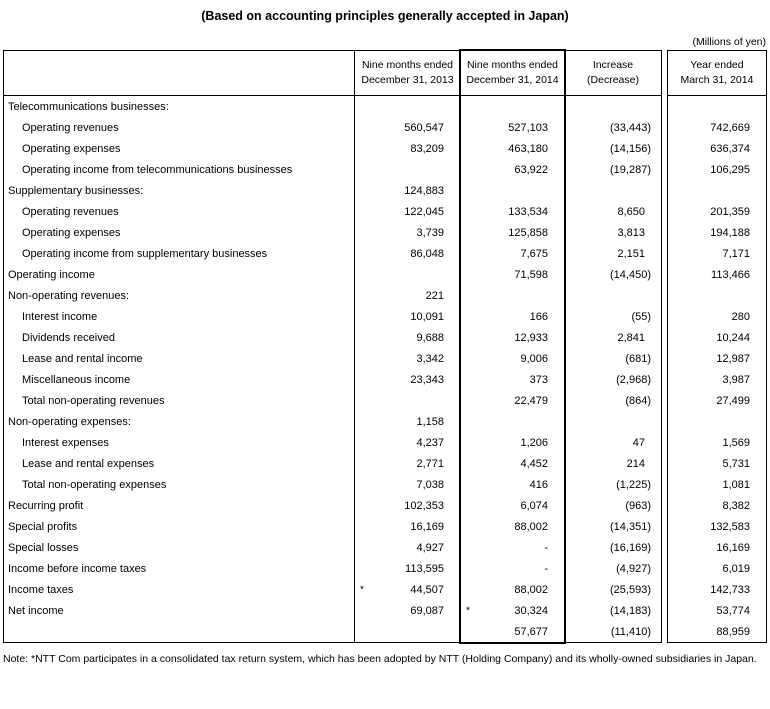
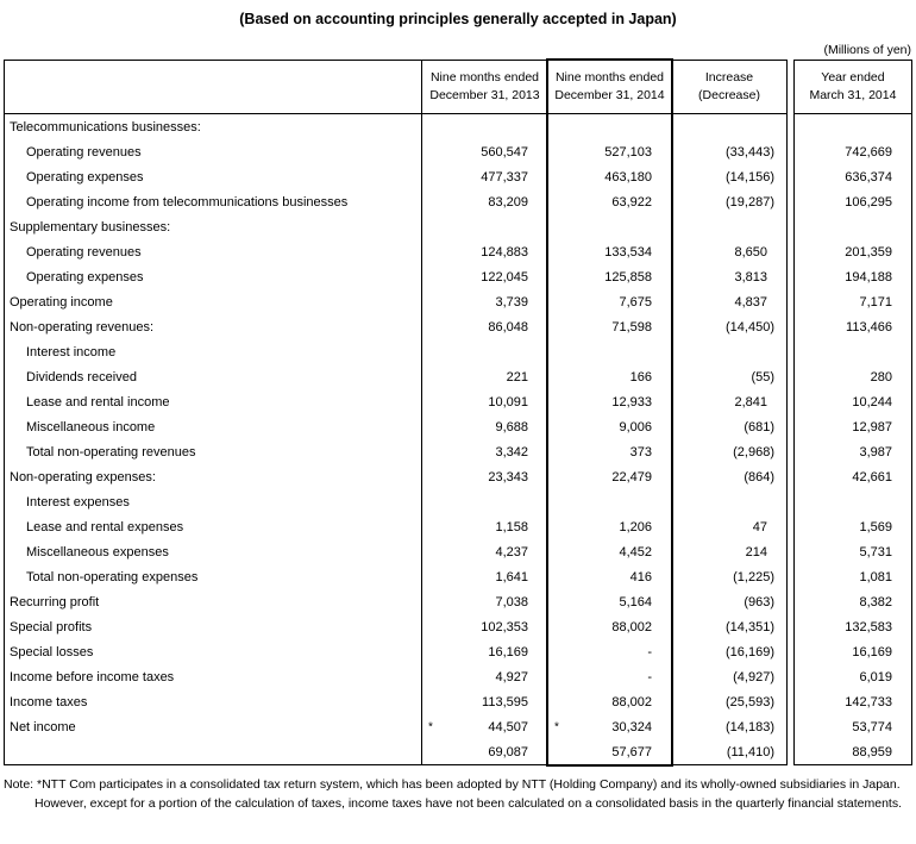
  (Based on accounting principles generally accepted in Japan)
  (Millions of yen)
  Telecommunications businesses:
  Operating revenues
  Operating expenses
  Operating income from telecommunications businesses
  Supplementary businesses:
  Operating revenues
  Operating expenses
- Operating income from supplementary businesses
  Operating income
  Non-operating revenues:
  Interest income
  Dividends received
  Lease and rental income
  Miscellaneous income
  Total non-operating revenues
  Non-operating expenses:
  Interest expenses
  Lease and rental expenses
+ Miscellaneous expenses
  Total non-operating expenses
  Recurring profit
  Special profits
  Special losses
  Income before income taxes
  Income taxes
  Net income
  Nine months ended
  December 31, 2013
  560,547
+ 477,337
  83,209
  124,883
  122,045
  3,739
  86,048
  221
  10,091
  9,688
  3,342
  23,343
  1,158
  4,237
- 2,771
+ 1,641
  7,038
  102,353
  16,169
  4,927
  113,595
  *
  44,507
  69,087
  Nine months ended
  December 31, 2014
  527,103
  463,180
  63,922
  133,534
  125,858
  7,675
  71,598
  166
  12,933
  9,006
  373
  22,479
  1,206
  4,452
  416
- 6,074
+ 5,164
  88,002
  -
  -
  88,002
  *
  30,324
  57,677
  Increase
  (Decrease)
  (33,443)
  (14,156)
  (19,287)
  8,650
  3,813
- 2,151
+ 4,837
  (14,450)
  (55)
  2,841
  (681)
  (2,968)
  (864)
  47
  214
  (1,225)
  (963)
  (14,351)
  (16,169)
  (4,927)
  (25,593)
  (14,183)
  (11,410)
  Year ended
  March 31, 2014
  742,669
  636,374
  106,295
  201,359
  194,188
  7,171
  113,466
  280
  10,244
  12,987
  3,987
- 27,499
+ 42,661
  1,569
  5,731
  1,081
  8,382
  132,583
  16,169
  6,019
  142,733
  53,774
  88,959
  Note: *NTT Com participates in a consolidated tax return system, which has been adopted by NTT (Holding Company) and its wholly-owned subsidiaries in Japan.
+ However, except for a portion of the calculation of taxes, income taxes have not been calculated on a consolidated basis in the quarterly financial statements.
